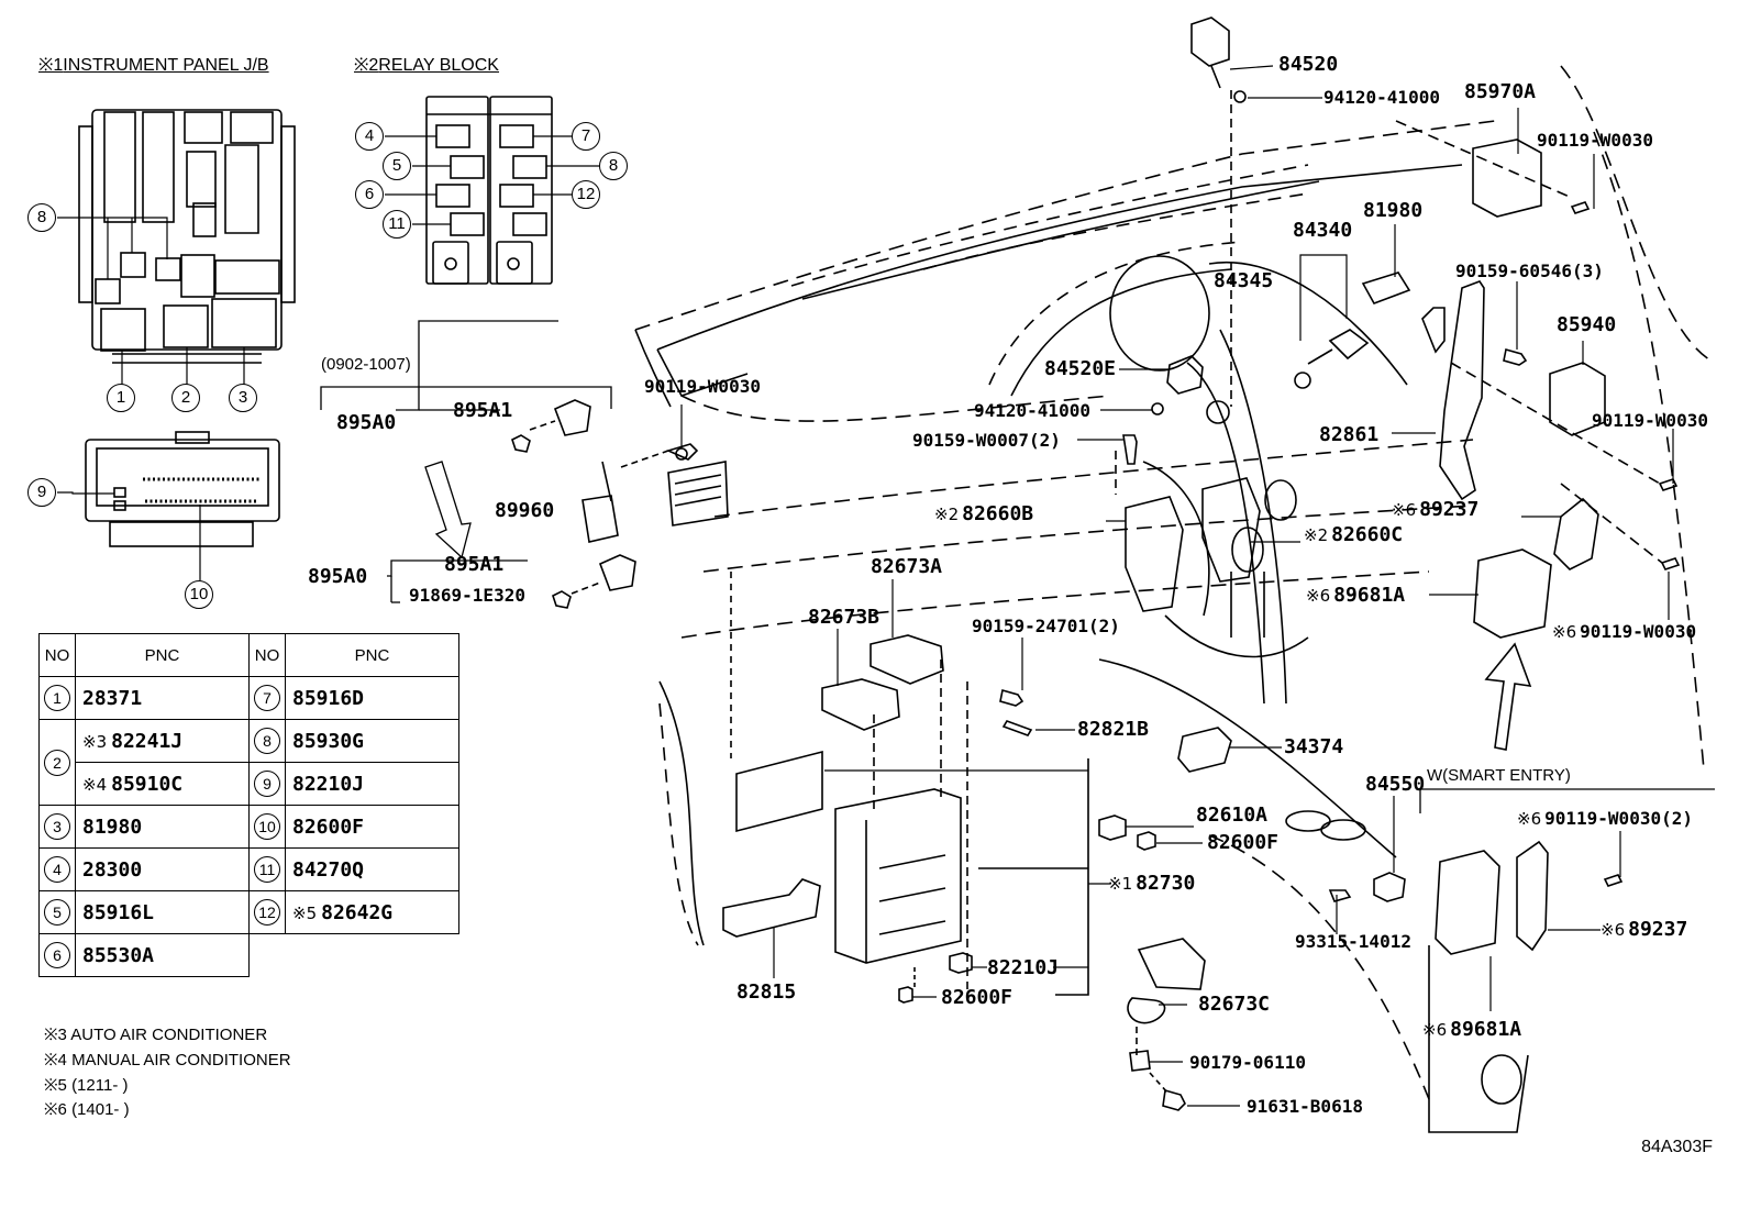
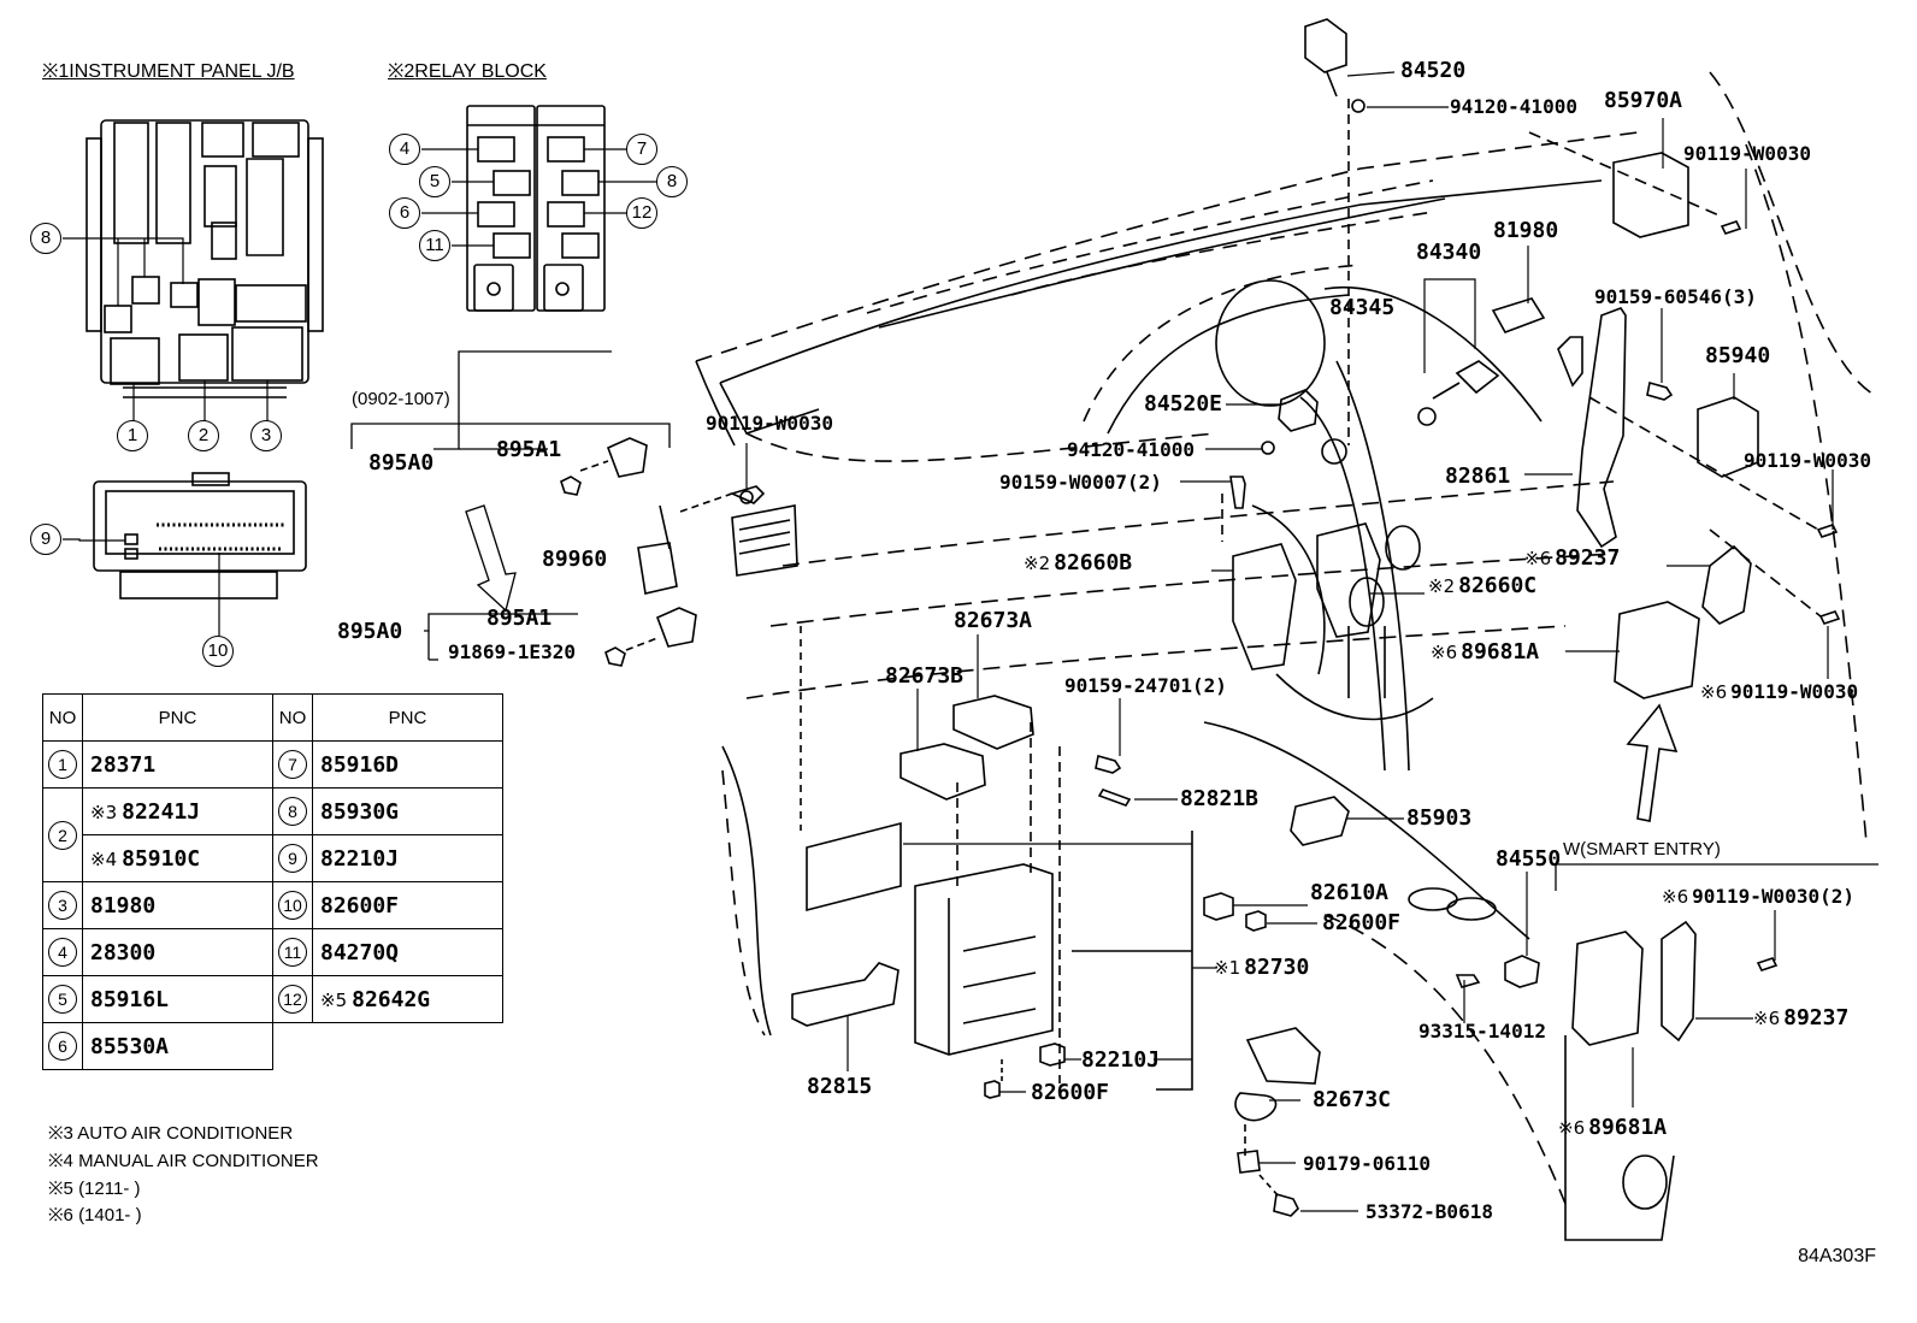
  ※1INSTRUMENT PANEL J/B
  ※2RELAY BLOCK
  1
  2
  3
  4
  5
  6
  7
  8
  8
  9
  10
  11
  12
  NO	PNC	NO	PNC
  1	28371	7	85916D
  2	※3 82241J	8	85930G
  ※4 85910C	9	82210J
  3	81980	10	82600F
  4	28300	11	84270Q
  5	85916L	12	※5 82642G
  6	85530A
  ※3 AUTO AIR CONDITIONER
  ※4 MANUAL AIR CONDITIONER
  ※5 (1211- )
  ※6 (1401- )
  (0902-1007)
  W(SMART ENTRY)
  84520
  94120-41000
  85970A
  90119-W0030
  81980
  84340
  84345
  90159-60546(3)
  85940
  84520E
  94120-41000
  90159-W0007(2)
  82861
  90119-W0030
  90119-W0030
  895A0
  895A1
  89960
  895A0
  895A1
  91869-1E320
  ※2 82660B
  ※2 82660C
  ※6 89237
  ※6 89681A
  ※6 90119-W0030
  82673A
  82673B
  90159-24701(2)
  82821B
- 34374
+ 85903
  84550
  82610A
  82600F
  ※1 82730
  93315-14012
  82815
  82210J
  82600F
  82673C
  90179-06110
- 91631-B0618
+ 53372-B0618
  ※6 90119-W0030(2)
  ※6 89237
  ※6 89681A
  84A303F
